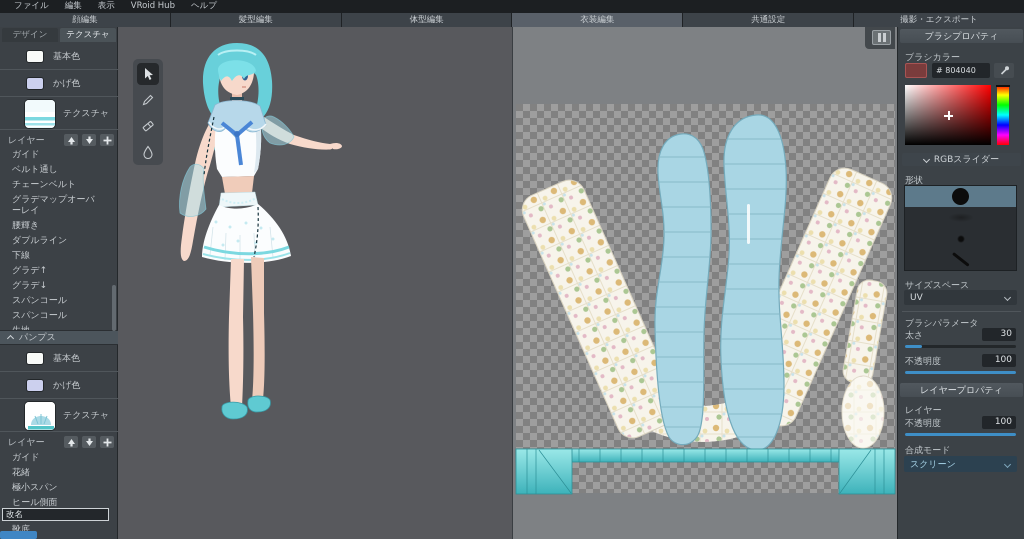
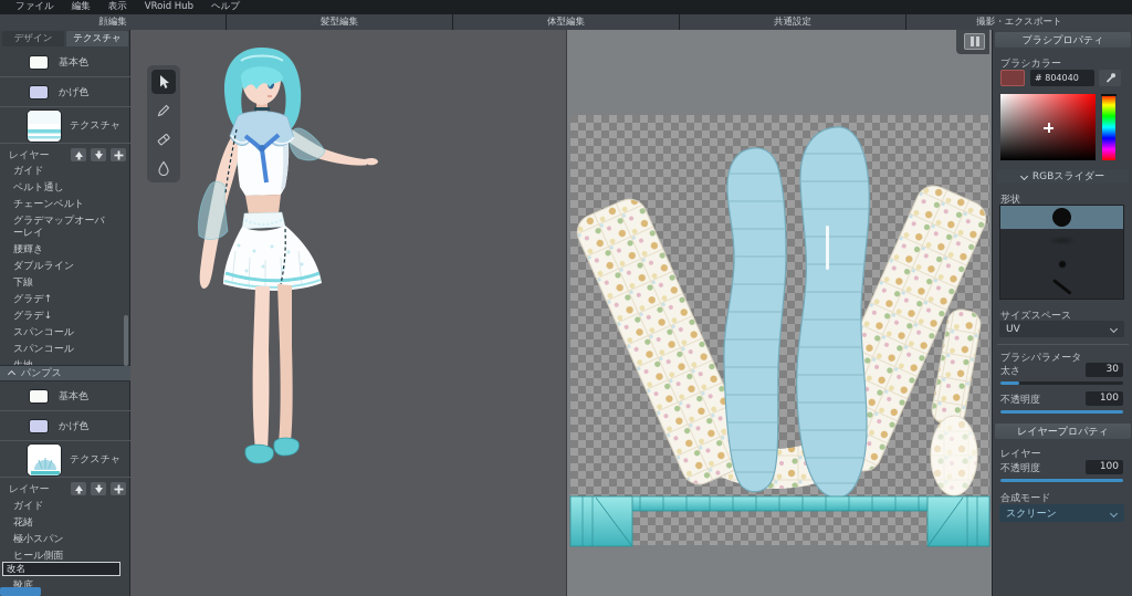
  ファイル
  編集
  表示
  VRoid Hub
  ヘルプ
  顔編集
  髪型編集
  体型編集
- 衣装編集
  共通設定
  撮影・エクスポート
  デザイン
  テクスチャ
  基本色
  かげ色
  テクスチャ
  レイヤー
  ガイド
  ベルト通し
  チェーンベルト
  グラデマップオーバーレイ
  腰輝き
  ダブルライン
  下線
  グラデ↑
  グラデ↓
  スパンコール
  スパンコール
  パンプス
  基本色
  かげ色
  テクスチャ
  レイヤー
  ガイド
  花緒
  極小スパン
  ヒール側面
  改名
  靴底
  ブラシプロパティ
  ブラシカラー
  # 804040
  RGBスライダー
  形状
  サイズスペース
  UV
  ブラシパラメータ
  太さ
  30
  不透明度
  100
  レイヤープロパティ
  レイヤー
  不透明度
  100
  合成モード
  スクリーン
